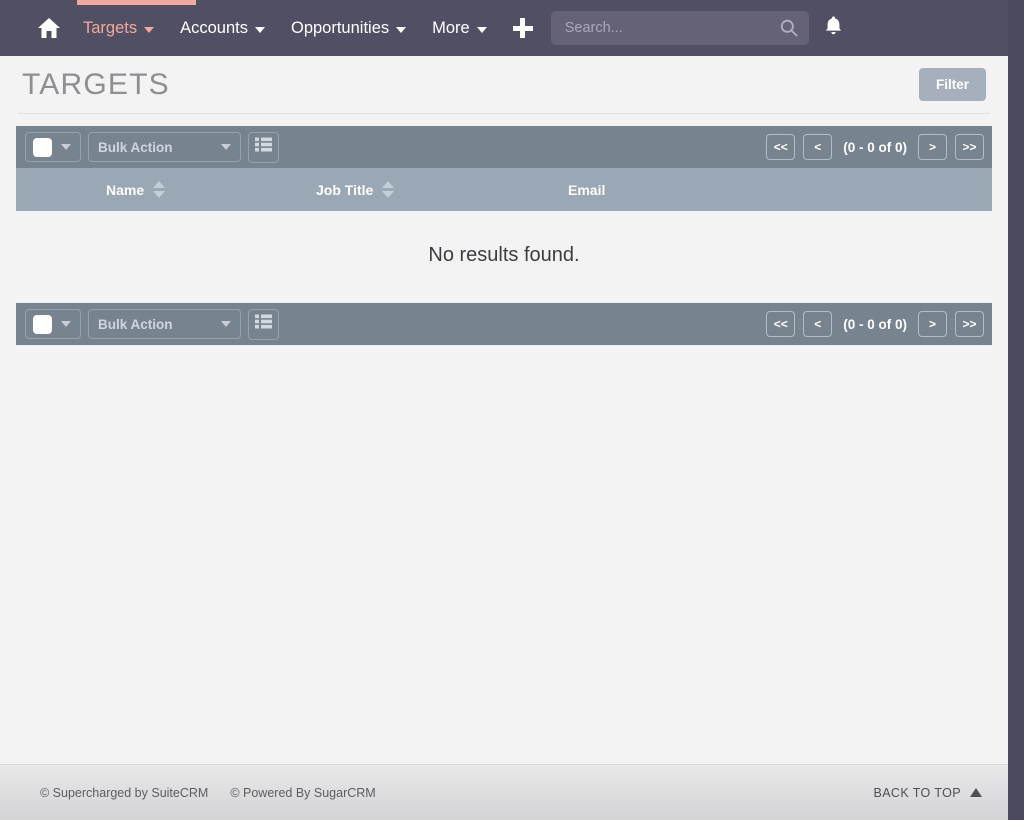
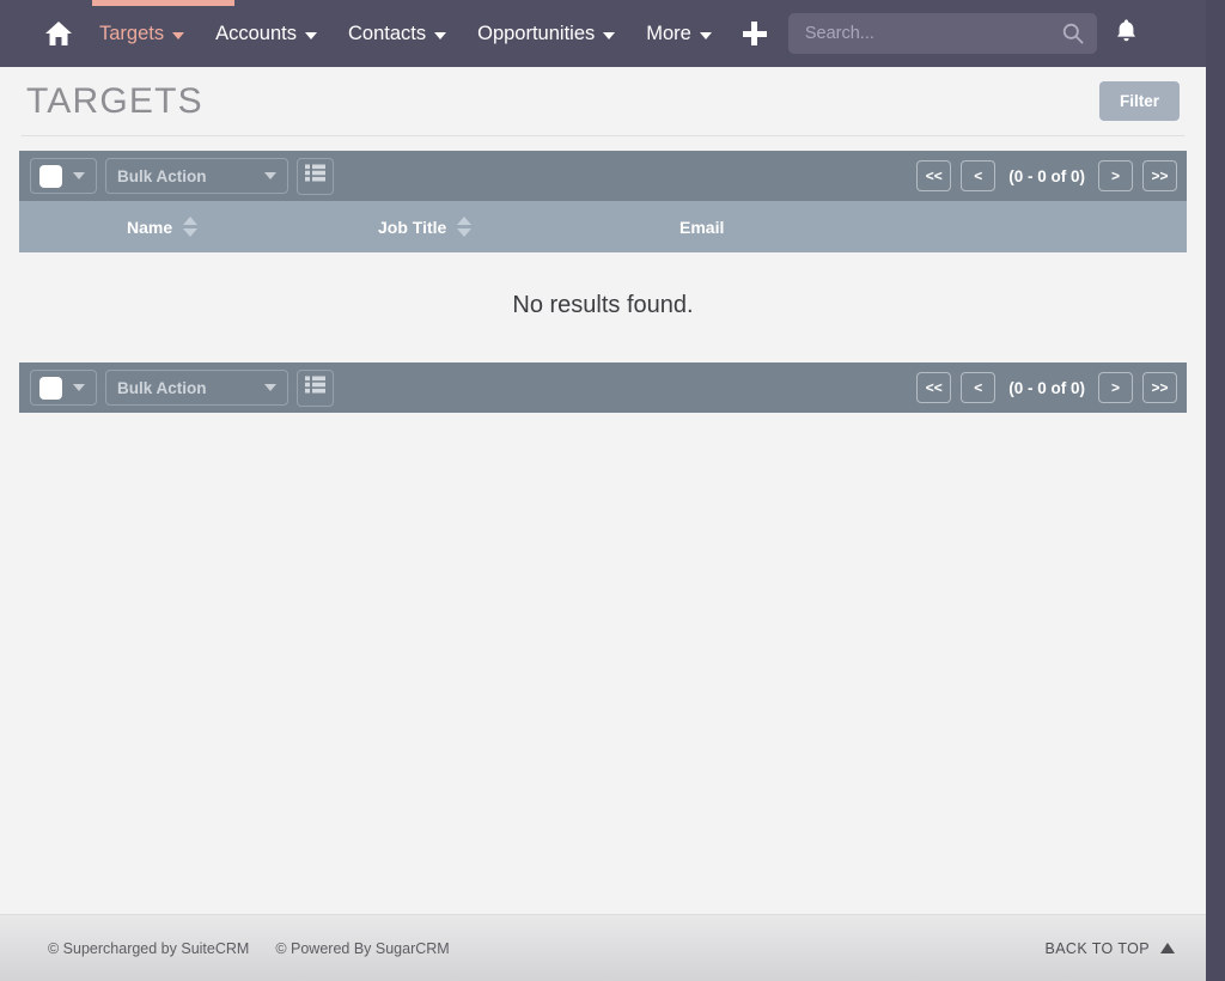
  Targets
  Accounts
+ Contacts
  Opportunities
  More
  Search...
  TARGETS
  Filter
  Bulk Action
  <<
  <
  (0 - 0 of 0)
  >
  >>
  Name
  Job Title
  Email
  No results found.
  Bulk Action
  <<
  <
  (0 - 0 of 0)
  >
  >>
  © Supercharged by SuiteCRM
  © Powered By SugarCRM
  BACK TO TOP
